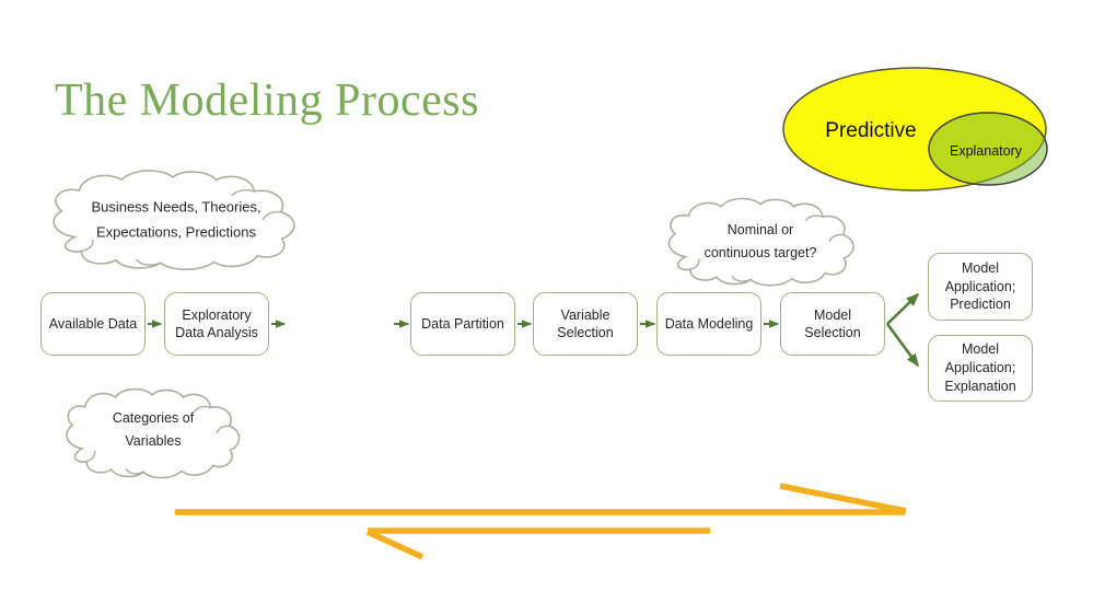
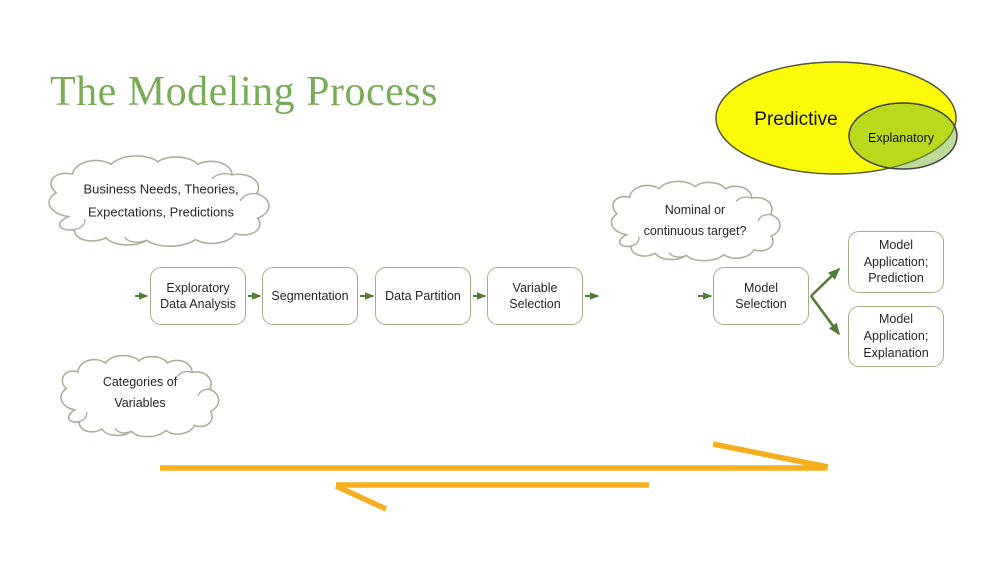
  The Modeling Process
  Predictive
  Explanatory
  Business Needs, Theories,
  Expectations, Predictions
  Nominal or
  continuous target?
  Categories of
  Variables
- Available Data
  Exploratory
  Data Analysis
+ Segmentation
  Data Partition
  Variable
  Selection
- Data Modeling
  Model
  Selection
  Model
  Application;
  Prediction
  Model
  Application;
  Explanation
